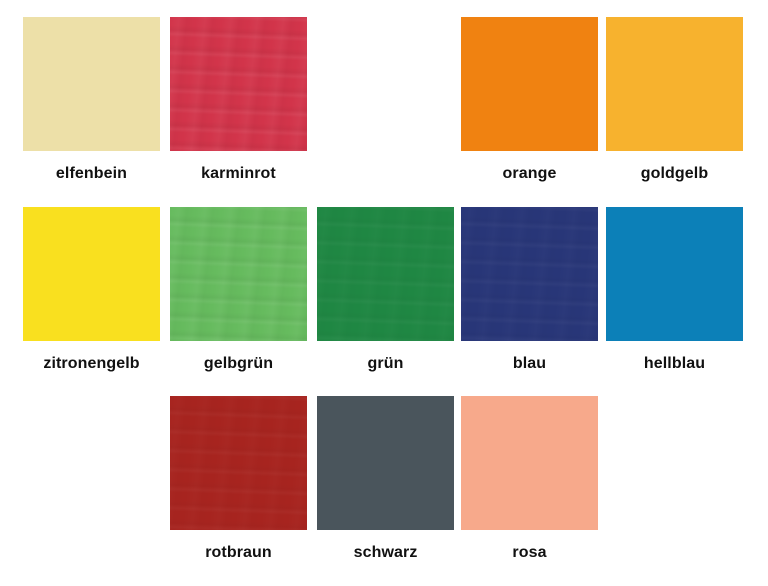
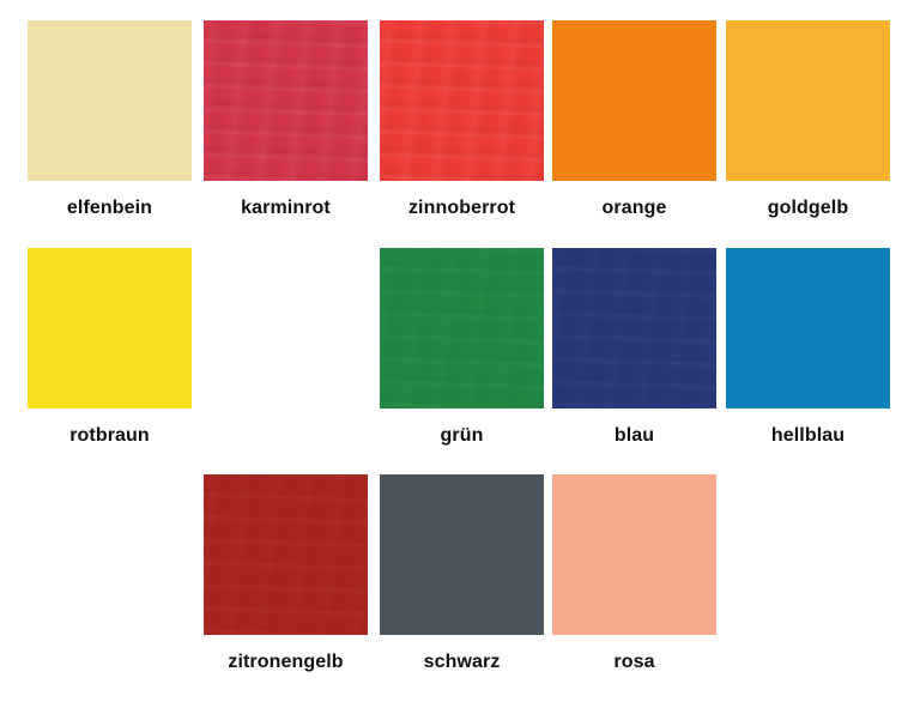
  elfenbein
  karminrot
+ zinnoberrot
  orange
  goldgelb
- zitronengelb
+ rotbraun
- gelbgrün
  grün
  blau
  hellblau
- rotbraun
+ zitronengelb
  schwarz
  rosa
